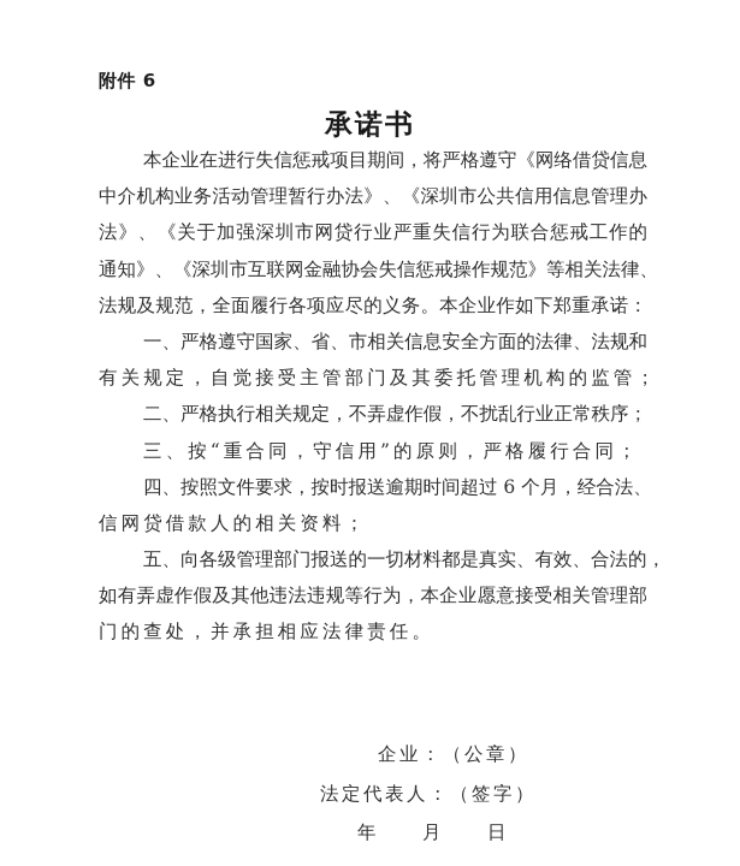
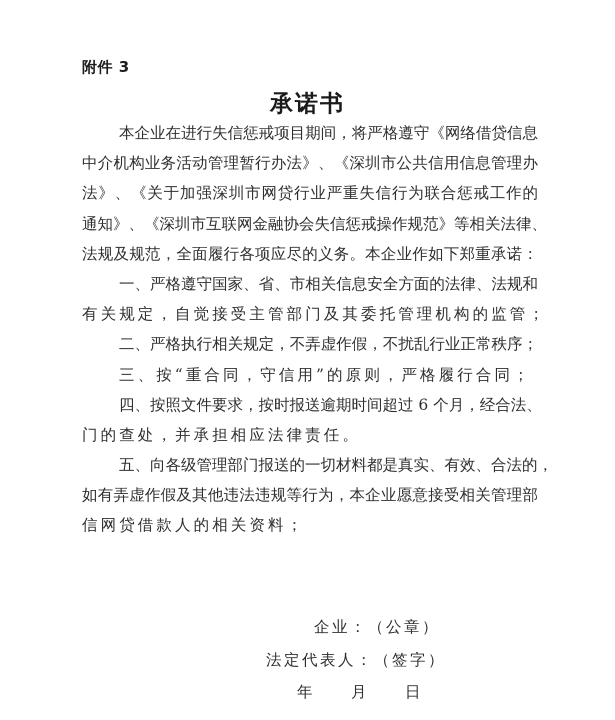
- 附件 6
+ 附件 3
  承诺书
  本企业在进行失信惩戒项目期间，将严格遵守《网络借贷信息
  中介机构业务活动管理暂行办法》、《深圳市公共信用信息管理办
  法》、《关于加强深圳市网贷行业严重失信行为联合惩戒工作的
  通知》、《深圳市互联网金融协会失信惩戒操作规范》等相关法律、
  法规及规范，全面履行各项应尽的义务。本企业作如下郑重承诺：
  一、严格遵守国家、省、市相关信息安全方面的法律、法规和
  有关规定，自觉接受主管部门及其委托管理机构的监管；
  二、严格执行相关规定，不弄虚作假，不扰乱行业正常秩序；
  三、按“重合同，守信用”的原则，严格履行合同；
  四、按照文件要求，按时报送逾期时间超过 6 个月，经合法、
- 信网贷借款人的相关资料；
+ 门的查处，并承担相应法律责任。
  五、向各级管理部门报送的一切材料都是真实、有效、合法的，
  如有弄虚作假及其他违法违规等行为，本企业愿意接受相关管理部
- 门的查处，并承担相应法律责任。
+ 信网贷借款人的相关资料；
  企业：（公章）
  法定代表人：（签字）
  年 月 日
